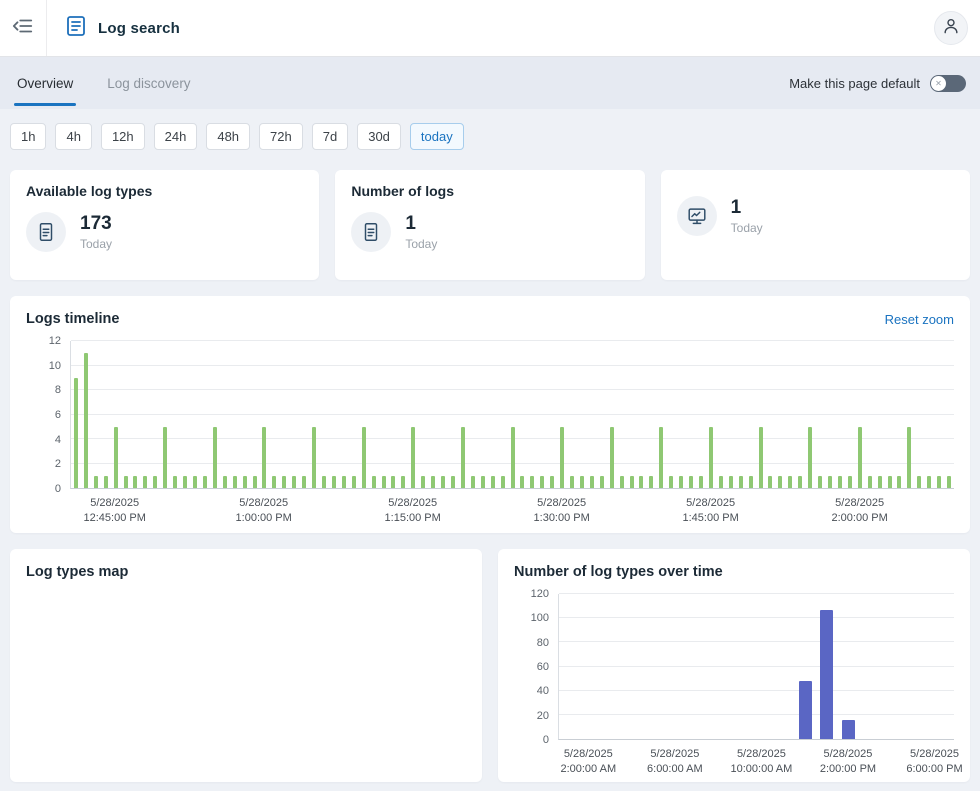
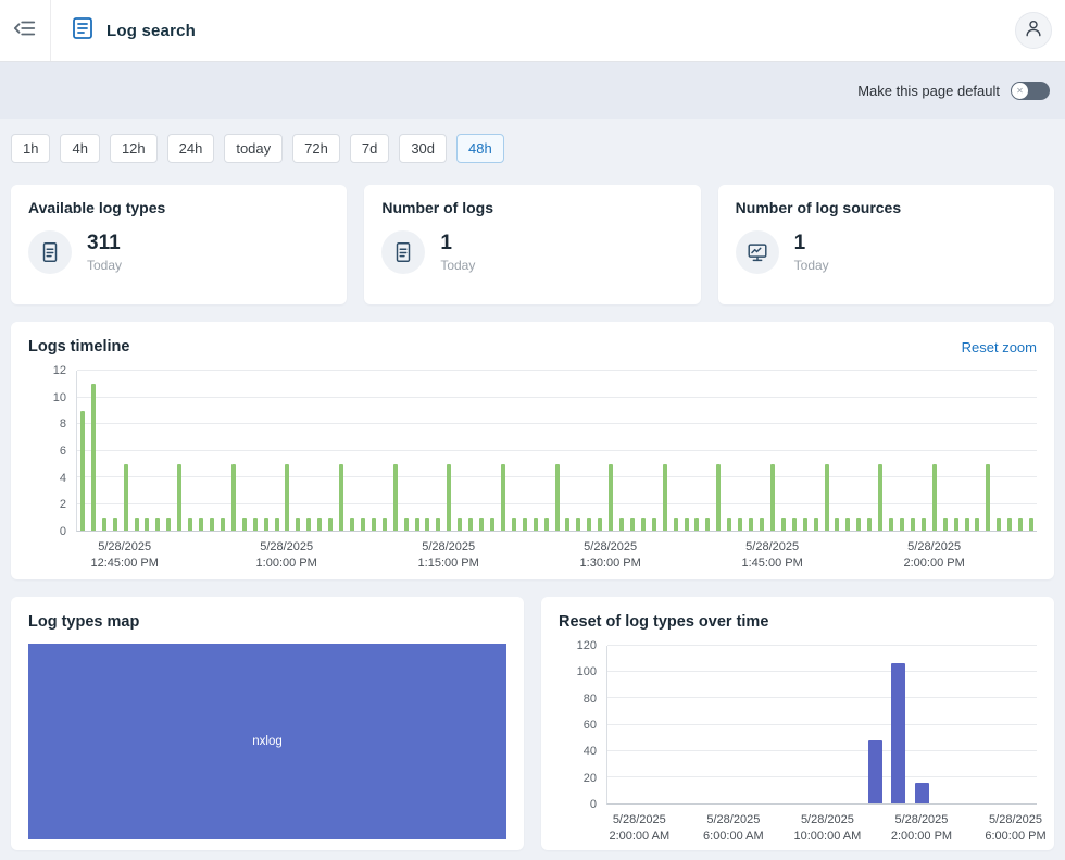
  Log search
- Overview
- Log discovery
  Make this page default
  ✕
  1h
  4h
  12h
  24h
- 48h
+ today
  72h
  7d
  30d
- today
+ 48h
  Available log types
- 173
+ 311
  Today
  Number of logs
  1
  Today
+ Number of log sources
  1
  Today
  Logs timeline
  Reset zoom
  0
  2
  4
  6
  8
  10
  12
  5/28/2025
  12:45:00 PM
  5/28/2025
  1:00:00 PM
  5/28/2025
  1:15:00 PM
  5/28/2025
  1:30:00 PM
  5/28/2025
  1:45:00 PM
  5/28/2025
  2:00:00 PM
  Log types map
+ nxlog
- Number of log types over time
+ Reset of log types over time
  0
  20
  40
  60
  80
  100
  120
  5/28/2025
  2:00:00 AM
  5/28/2025
  6:00:00 AM
  5/28/2025
  10:00:00 AM
  5/28/2025
  2:00:00 PM
  5/28/2025
  6:00:00 PM
